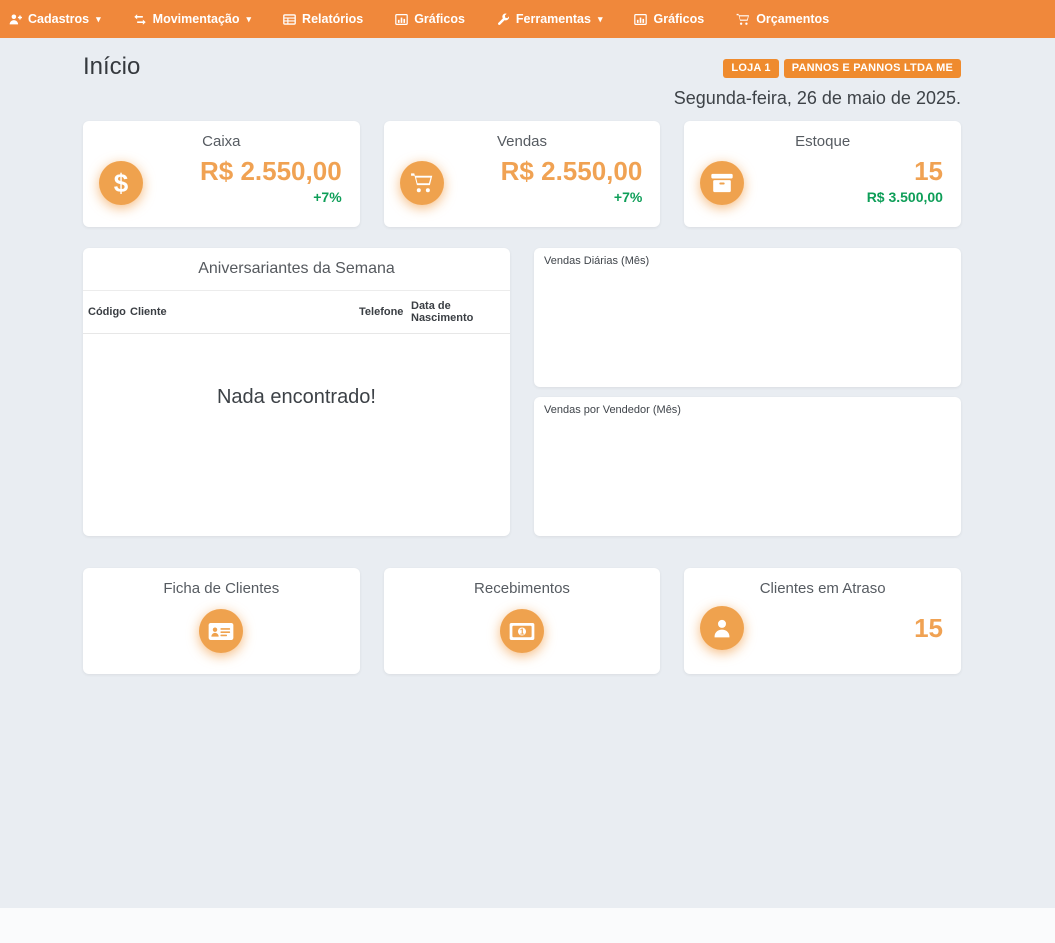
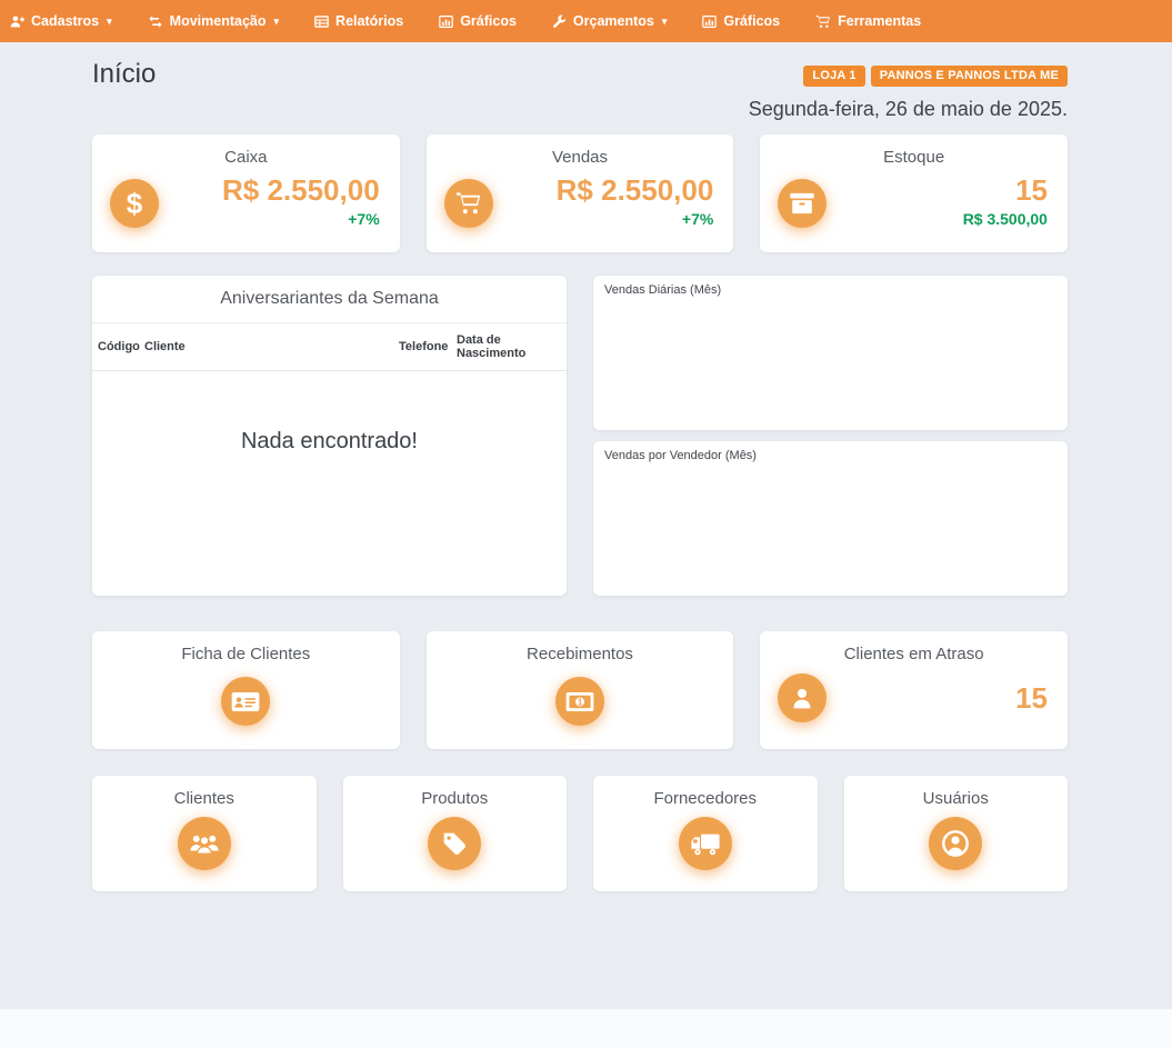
  Cadastros
  ▾
  Movimentação
  ▾
  Relatórios
  Gráficos
- Ferramentas
+ Orçamentos
  ▾
  Gráficos
- Orçamentos
+ Ferramentas
  Início
  LOJA 1
  PANNOS E PANNOS LTDA ME
  Segunda-feira, 26 de maio de 2025.
  Caixa
  $
  R$ 2.550,00
  +7%
  Vendas
  R$ 2.550,00
  +7%
  Estoque
  15
  R$ 3.500,00
  Aniversariantes da Semana
  Código	Cliente	Telefone	Data de Nascimento
  Nada encontrado!
  Vendas Diárias (Mês)
  Vendas por Vendedor (Mês)
  Ficha de Clientes
  Recebimentos
  1
  Clientes em Atraso
  15
+ Clientes
+ Produtos
+ Fornecedores
+ Usuários
